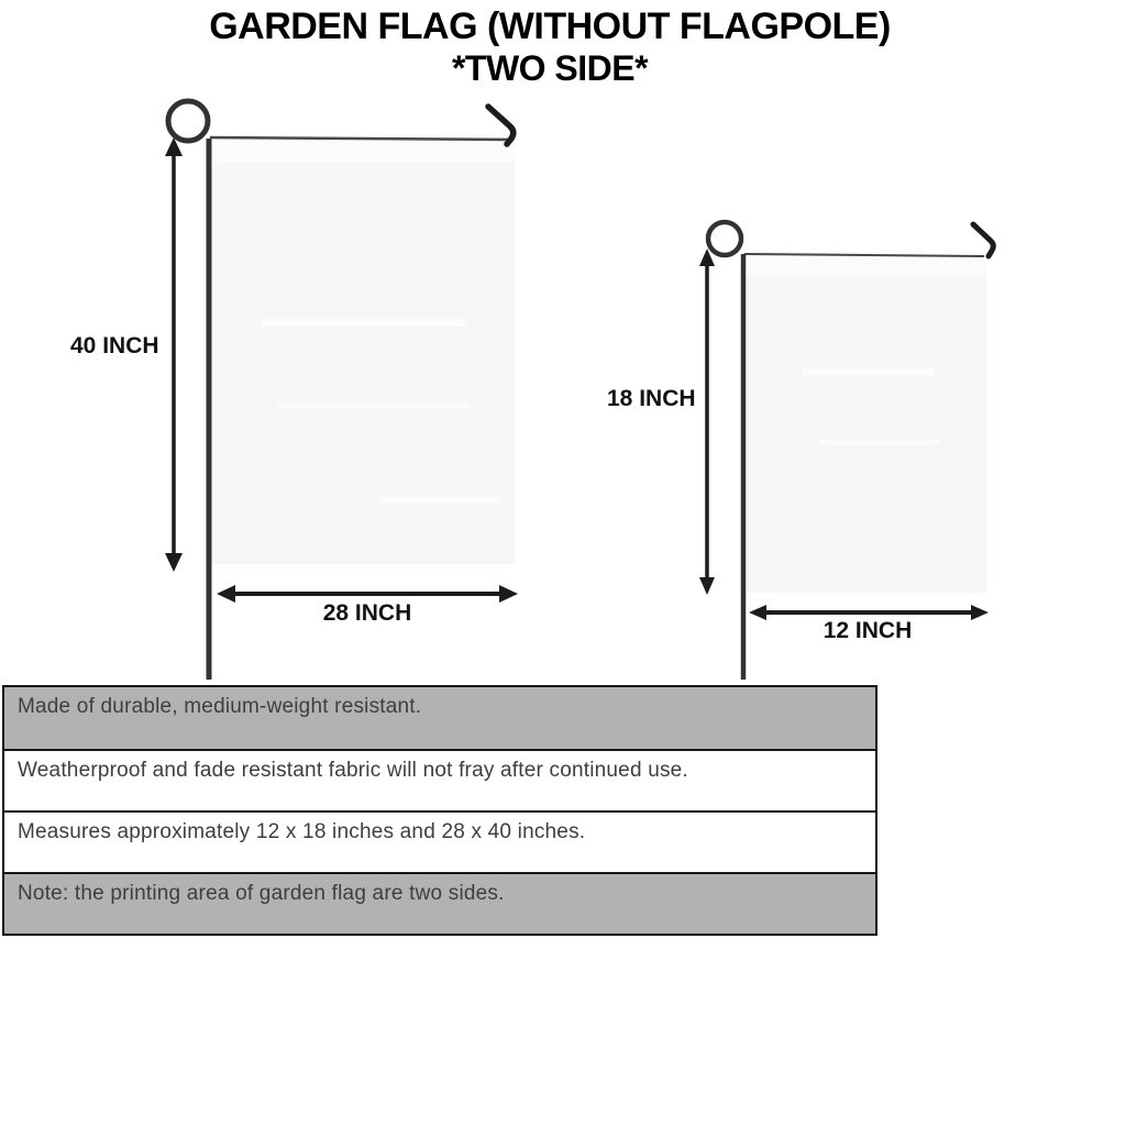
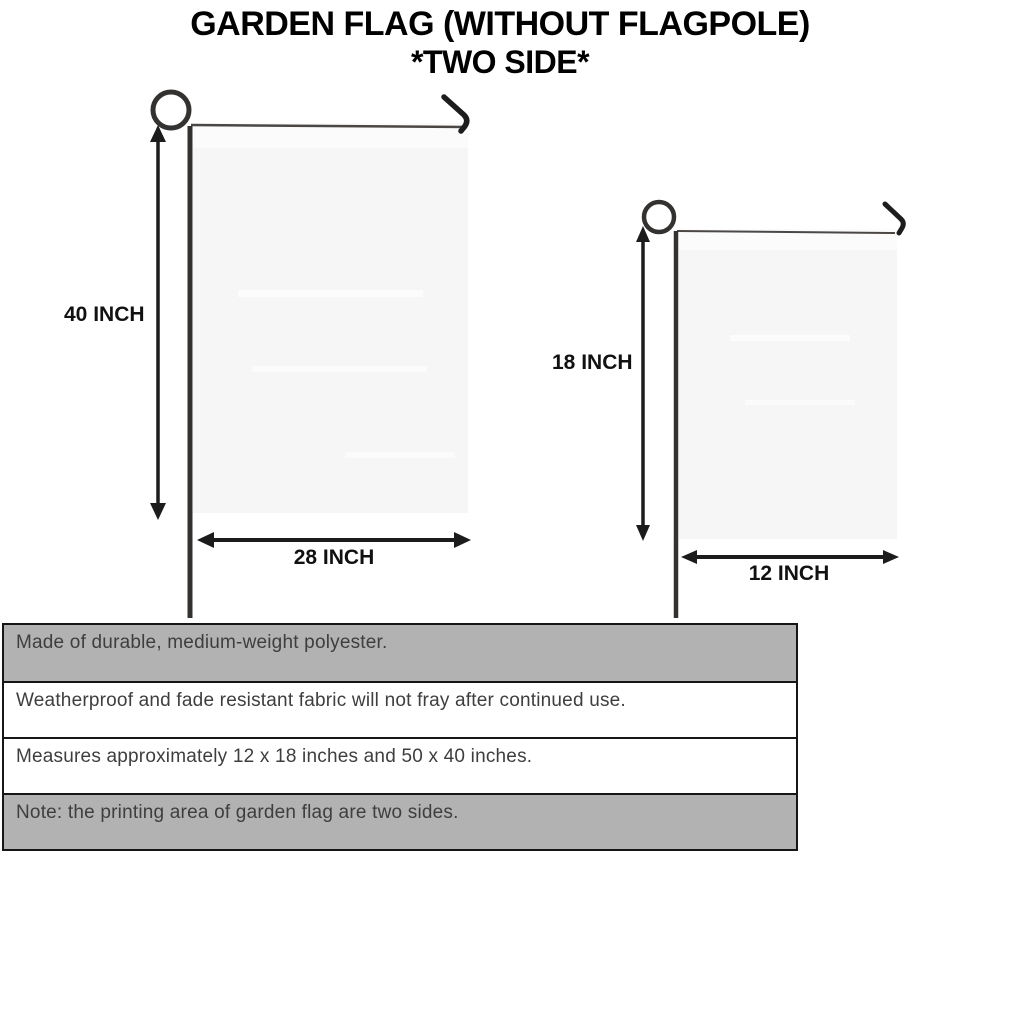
  GARDEN FLAG (WITHOUT FLAGPOLE)
  *TWO SIDE*
  40 INCH
  28 INCH
  18 INCH
  12 INCH
- Made of durable, medium-weight resistant.
+ Made of durable, medium-weight polyester.
  Weatherproof and fade resistant fabric will not fray after continued use.
- Measures approximately 12 x 18 inches and 28 x 40 inches.
+ Measures approximately 12 x 18 inches and 50 x 40 inches.
  Note: the printing area of garden flag are two sides.
